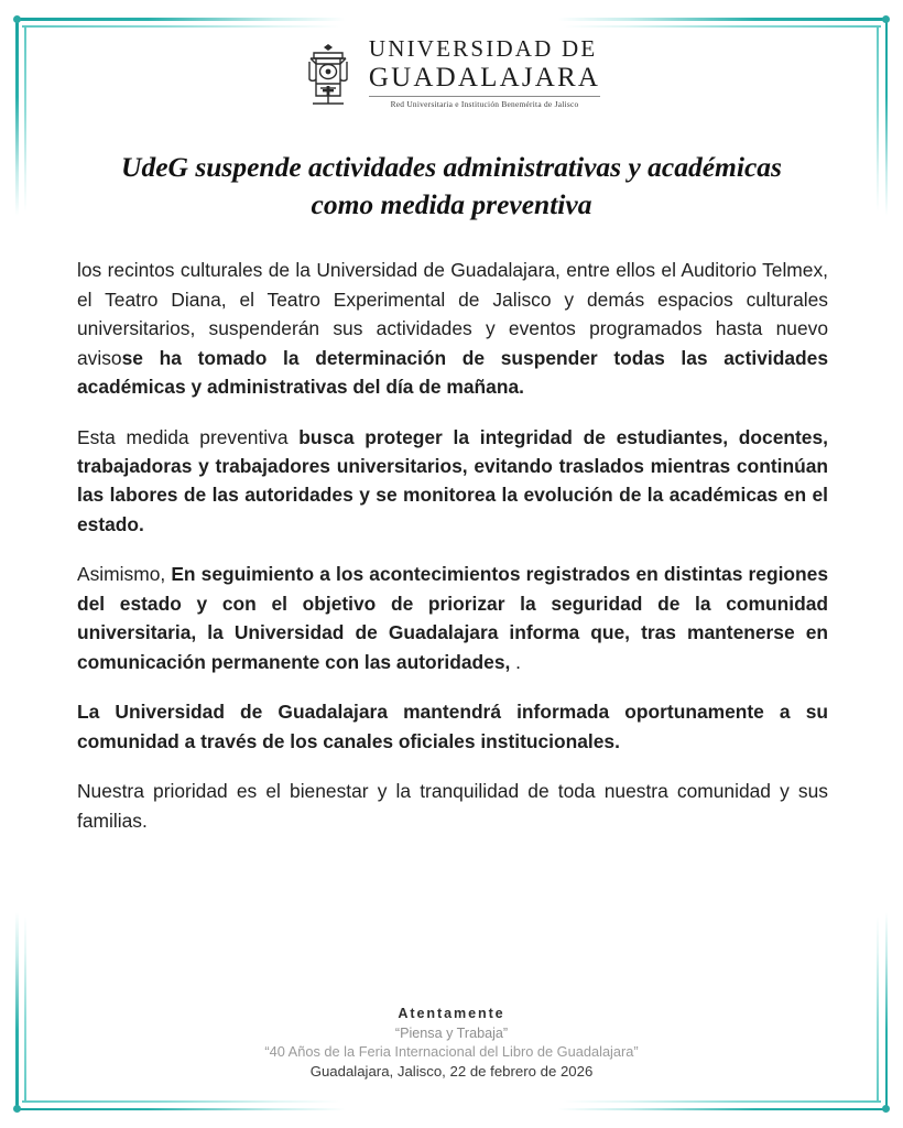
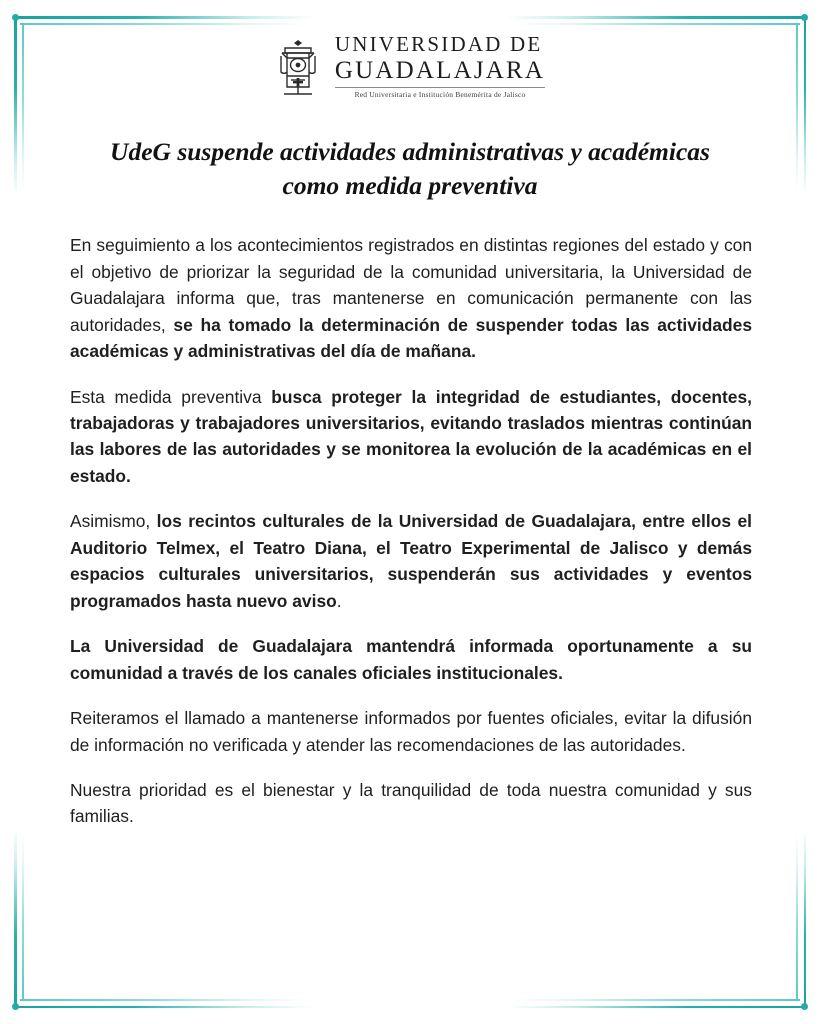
  UNIVERSIDAD DE
  GUADALAJARA
  Red Universitaria e Institución Benemérita de Jalisco
  UdeG suspende actividades administrativas y académicas como medida preventiva
- los recintos culturales de la Universidad de Guadalajara, entre ellos el Auditorio Telmex, el Teatro Diana, el Teatro Experimental de Jalisco y demás espacios culturales universitarios, suspenderán sus actividades y eventos programados hasta nuevo avisose ha tomado la determinación de suspender todas las actividades académicas y administrativas del día de mañana.
+ En seguimiento a los acontecimientos registrados en distintas regiones del estado y con el objetivo de priorizar la seguridad de la comunidad universitaria, la Universidad de Guadalajara informa que, tras mantenerse en comunicación permanente con las autoridades, se ha tomado la determinación de suspender todas las actividades académicas y administrativas del día de mañana.
  Esta medida preventiva busca proteger la integridad de estudiantes, docentes, trabajadoras y trabajadores universitarios, evitando traslados mientras continúan las labores de las autoridades y se monitorea la evolución de la académicas en el estado.
- Asimismo, En seguimiento a los acontecimientos registrados en distintas regiones del estado y con el objetivo de priorizar la seguridad de la comunidad universitaria, la Universidad de Guadalajara informa que, tras mantenerse en comunicación permanente con las autoridades, .
+ Asimismo, los recintos culturales de la Universidad de Guadalajara, entre ellos el Auditorio Telmex, el Teatro Diana, el Teatro Experimental de Jalisco y demás espacios culturales universitarios, suspenderán sus actividades y eventos programados hasta nuevo aviso.
  La Universidad de Guadalajara mantendrá informada oportunamente a su comunidad a través de los canales oficiales institucionales.
+ Reiteramos el llamado a mantenerse informados por fuentes oficiales, evitar la difusión de información no verificada y atender las recomendaciones de las autoridades.
  Nuestra prioridad es el bienestar y la tranquilidad de toda nuestra comunidad y sus familias.
- Atentamente
- “Piensa y Trabaja”
- “40 Años de la Feria Internacional del Libro de Guadalajara”
- Guadalajara, Jalisco, 22 de febrero de 2026
